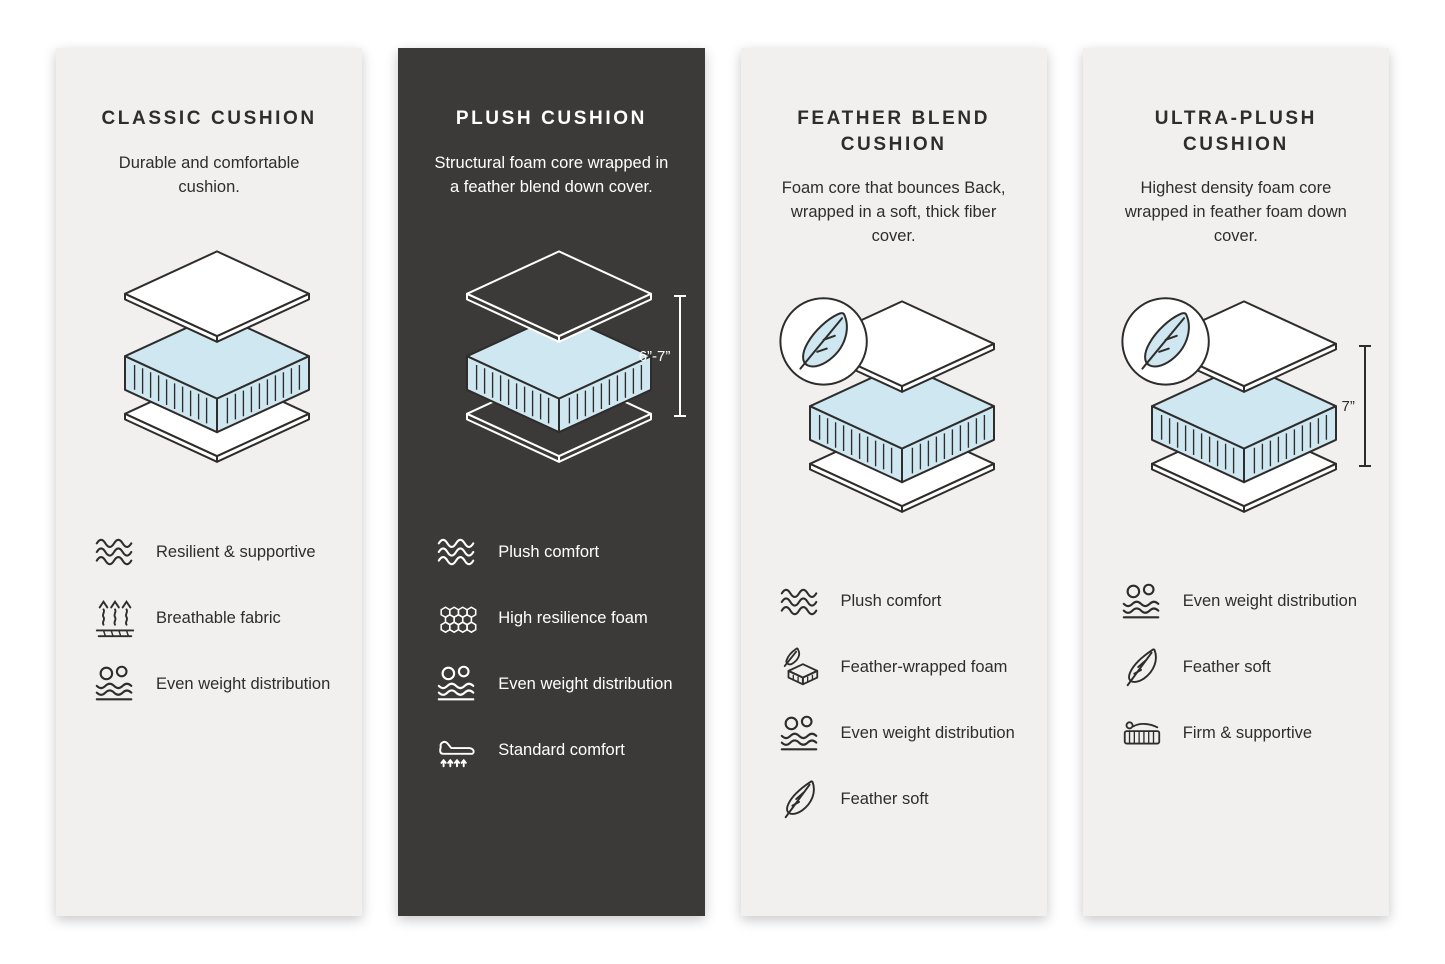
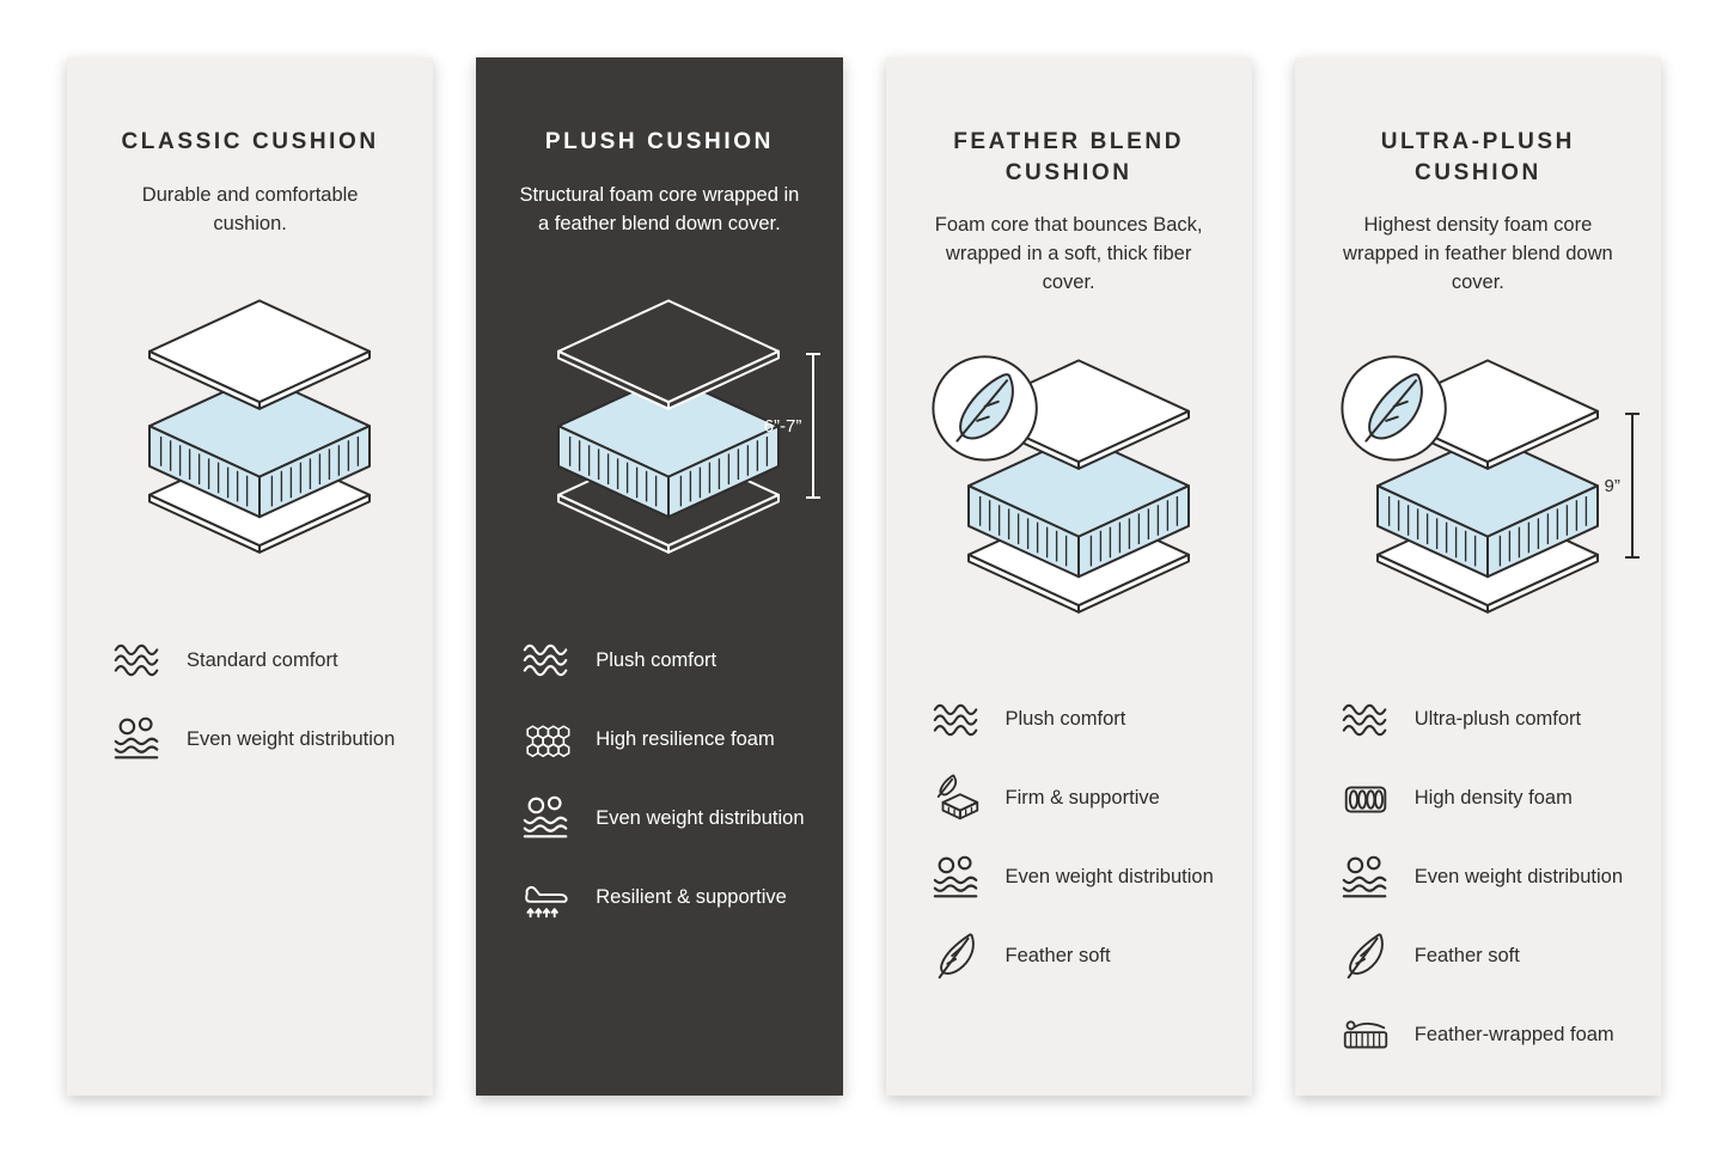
  CLASSIC CUSHION
  Durable and comfortable cushion.
- Resilient & supportive
+ Standard comfort
- Breathable fabric
  Even weight distribution
  PLUSH CUSHION
  Structural foam core wrapped in a feather blend down cover.
  6”-7”
  Plush comfort
  High resilience foam
  Even weight distribution
- Standard comfort
+ Resilient & supportive
  FEATHER BLEND CUSHION
  Foam core that bounces Back, wrapped in a soft, thick fiber cover.
  Plush comfort
- Feather-wrapped foam
+ Firm & supportive
  Even weight distribution
  Feather soft
  ULTRA-PLUSH CUSHION
- Highest density foam core wrapped in feather foam down cover.
+ Highest density foam core wrapped in feather blend down cover.
- 7”
+ 9”
+ Ultra-plush comfort
+ High density foam
  Even weight distribution
  Feather soft
- Firm & supportive
+ Feather-wrapped foam
